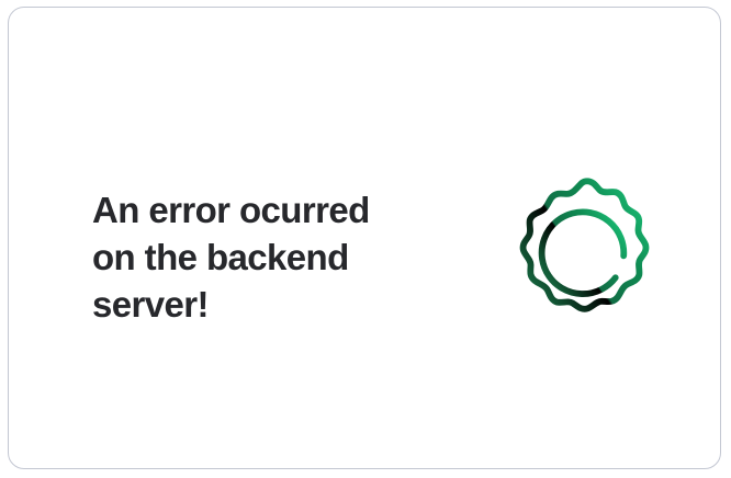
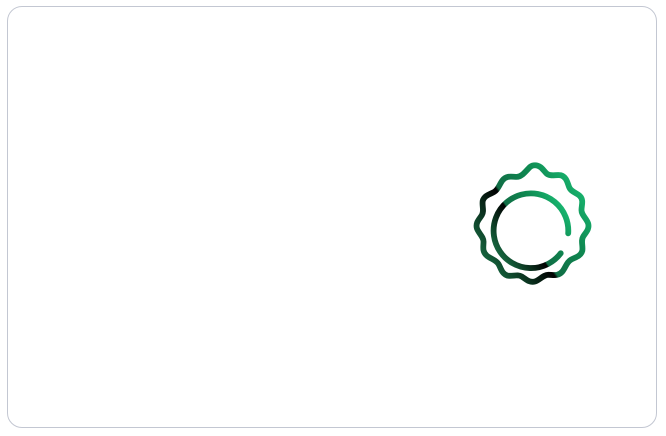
- An error ocurred
- on the backend
- server!
